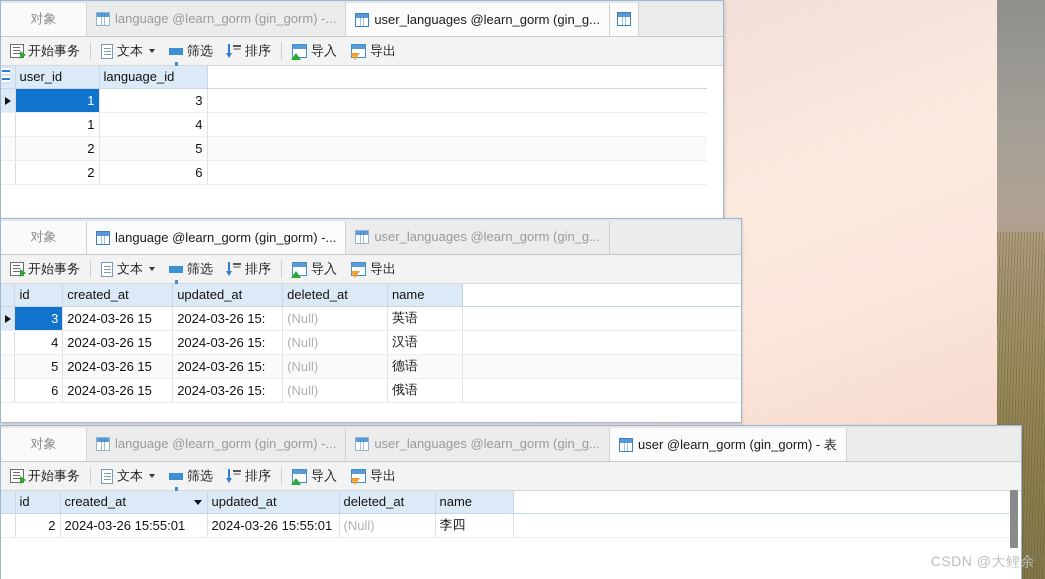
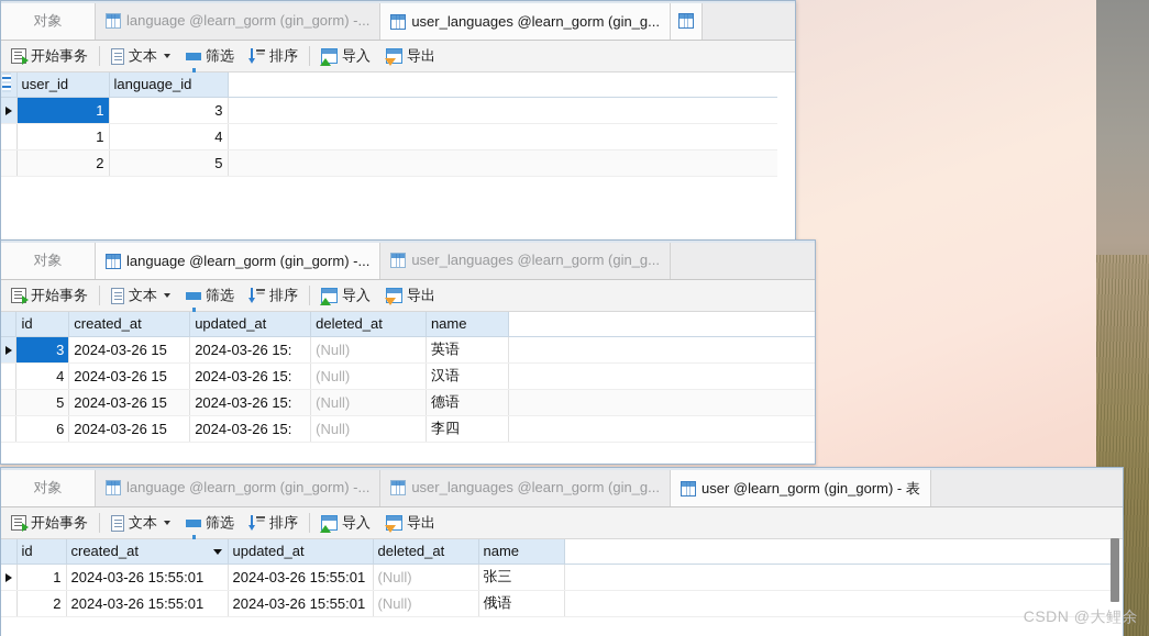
  对象
  language @learn_gorm (gin_gorm) -...
  user_languages @learn_gorm (gin_g...
  开始事务
  文本
  筛选
  排序
  导入
  导出
  	user_id	language_id
  	1	3
  	1	4
  	2	5
- 	2	6
  对象
  language @learn_gorm (gin_gorm) -...
  user_languages @learn_gorm (gin_g...
  开始事务
  文本
  筛选
  排序
  导入
  导出
  	id	created_at	updated_at	deleted_at	name
  	3	2024-03-26 15	2024-03-26 15:	(Null)	英语
  	4	2024-03-26 15	2024-03-26 15:	(Null)	汉语
  	5	2024-03-26 15	2024-03-26 15:	(Null)	德语
- 	6	2024-03-26 15	2024-03-26 15:	(Null)	俄语
+ 	6	2024-03-26 15	2024-03-26 15:	(Null)	李四
  对象
  language @learn_gorm (gin_gorm) -...
  user_languages @learn_gorm (gin_g...
  user @learn_gorm (gin_gorm) - 表
  开始事务
  文本
  筛选
  排序
  导入
  导出
  	id	created_at	updated_at	deleted_at	name
+ 	1	2024-03-26 15:55:01	2024-03-26 15:55:01	(Null)	张三
- 	2	2024-03-26 15:55:01	2024-03-26 15:55:01	(Null)	李四
+ 	2	2024-03-26 15:55:01	2024-03-26 15:55:01	(Null)	俄语
  CSDN @大鲤余
